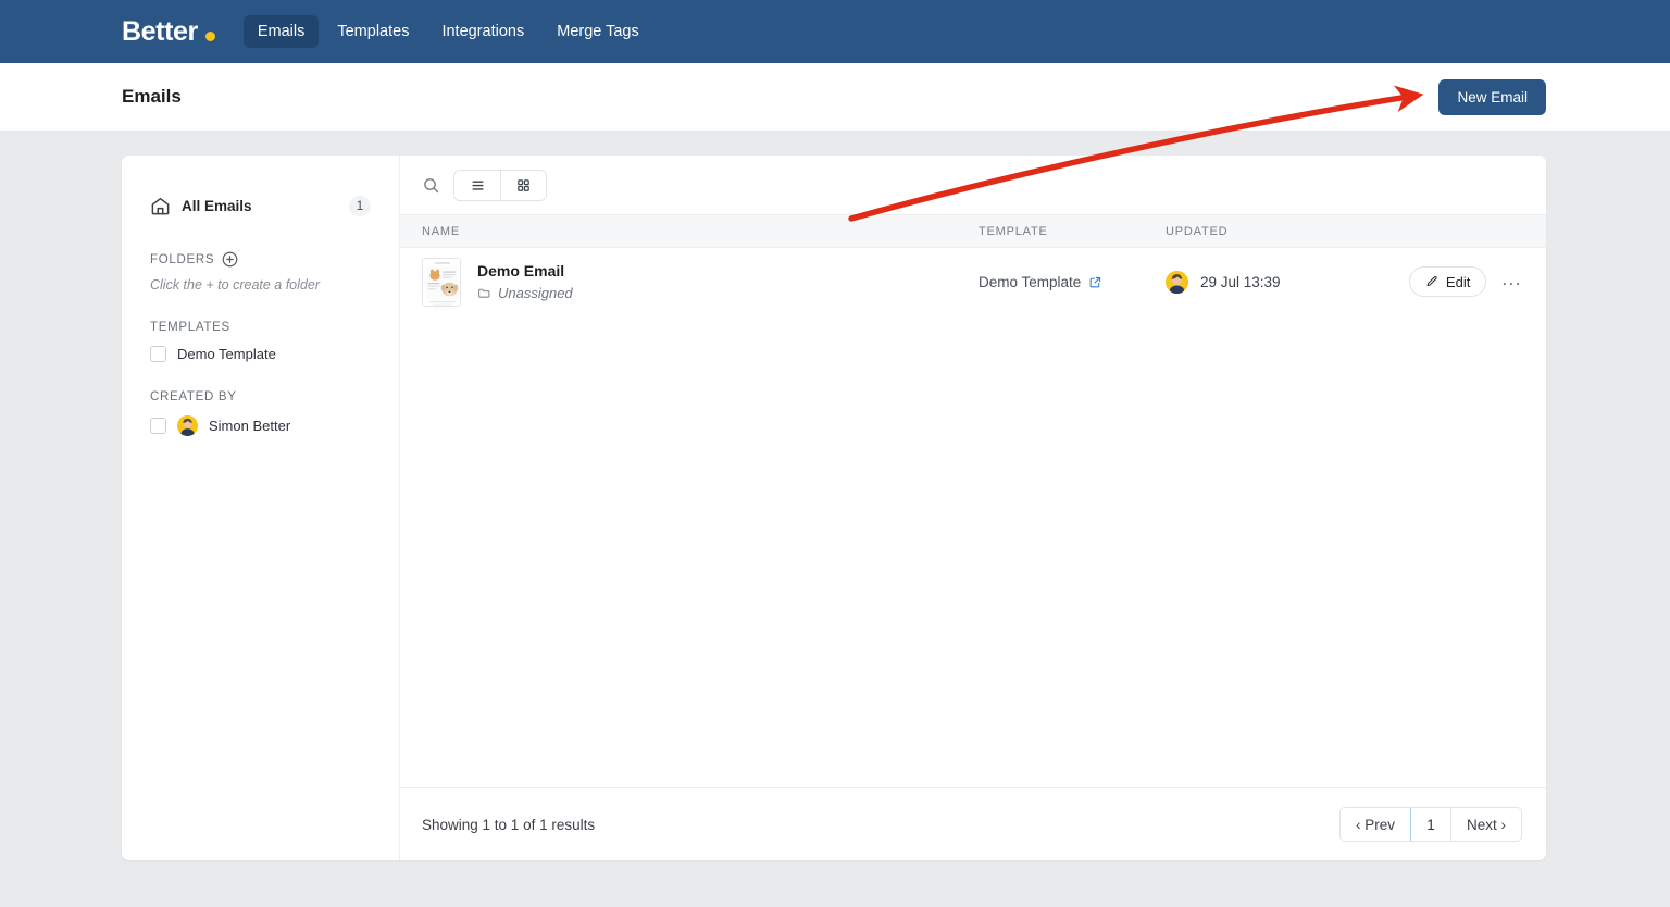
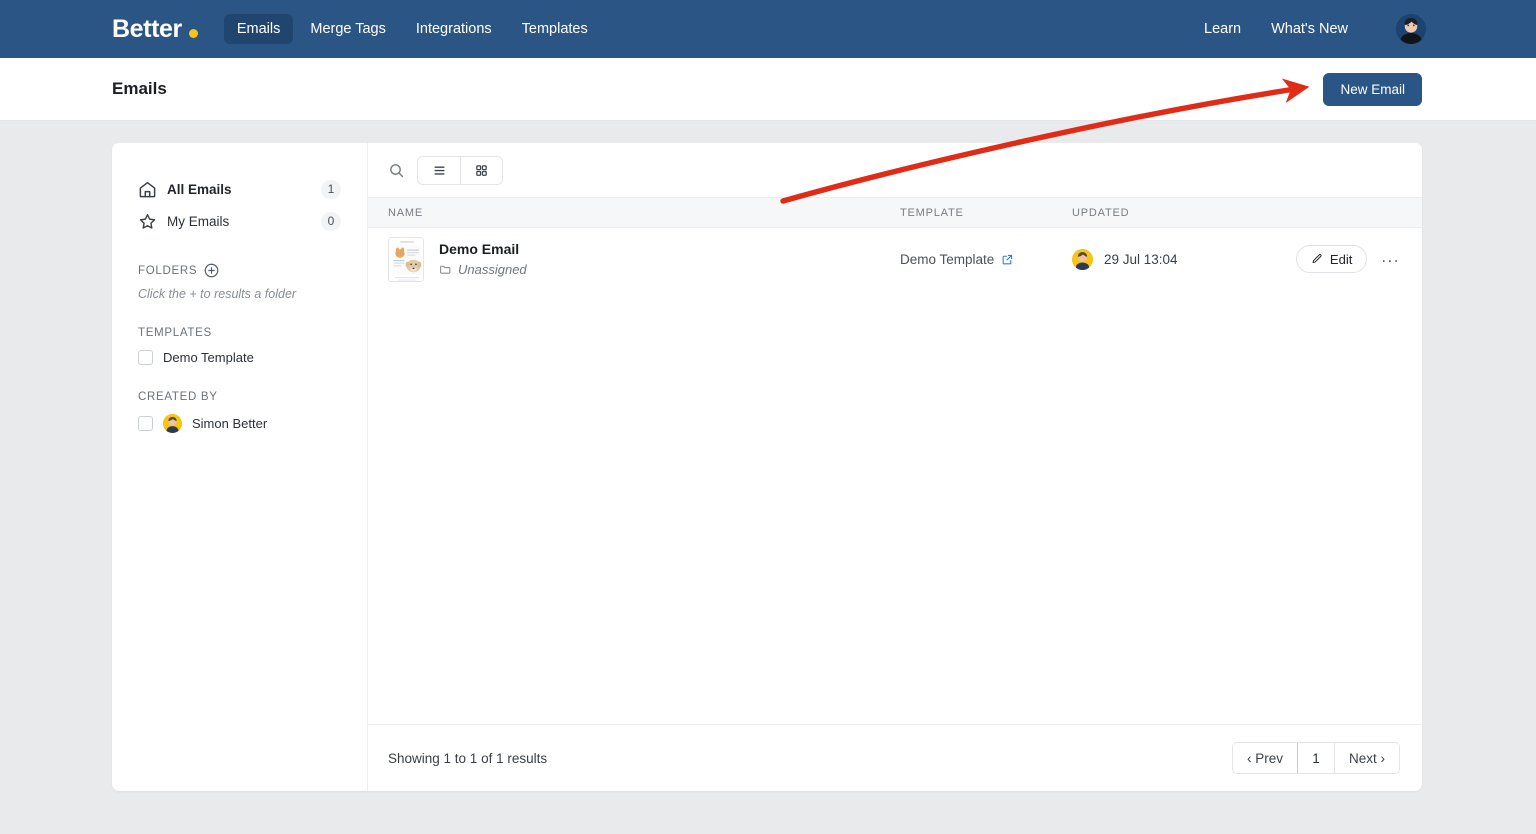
  Better
  Emails
- Templates
+ Merge Tags
  Integrations
- Merge Tags
+ Templates
+ Learn
+ What's New
  Emails
  New Email
  All Emails
  1
+ My Emails
+ 0
  FOLDERS
- Click the + to create a folder
+ Click the + to results a folder
  TEMPLATES
  Demo Template
  CREATED BY
  Simon Better
  NAME
  TEMPLATE
  UPDATED
  Demo Email
  Unassigned
  Demo Template
- 29 Jul 13:39
+ 29 Jul 13:04
  Edit
  ...
  Showing 1 to 1 of 1 results
  ‹ Prev
  1
  Next ›
